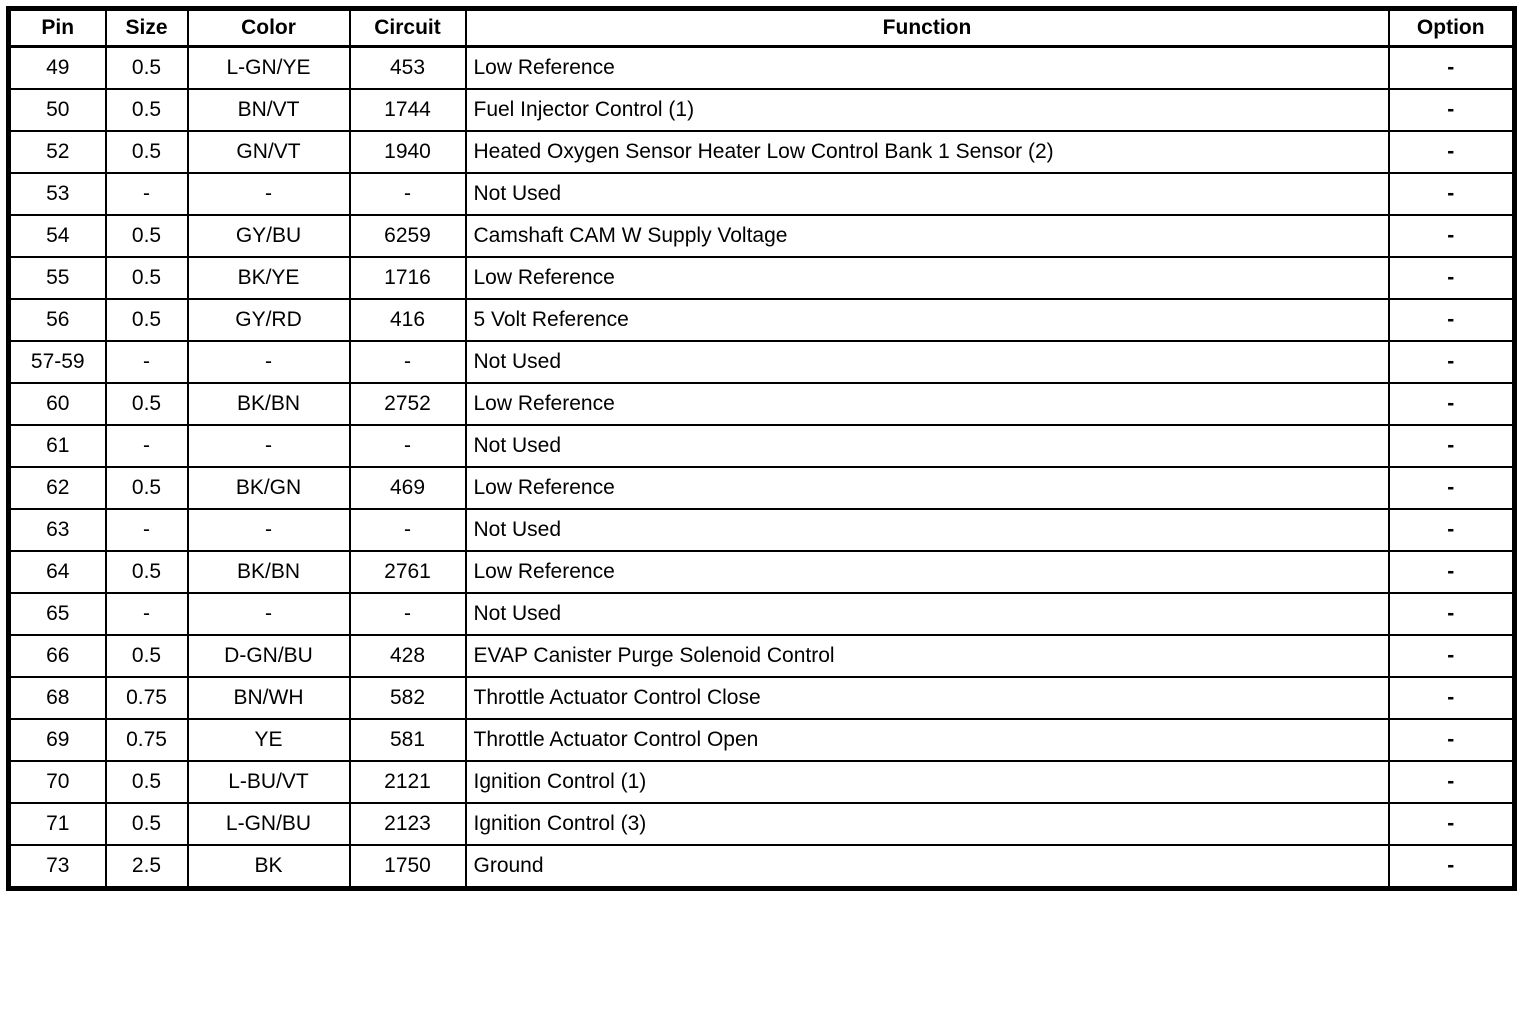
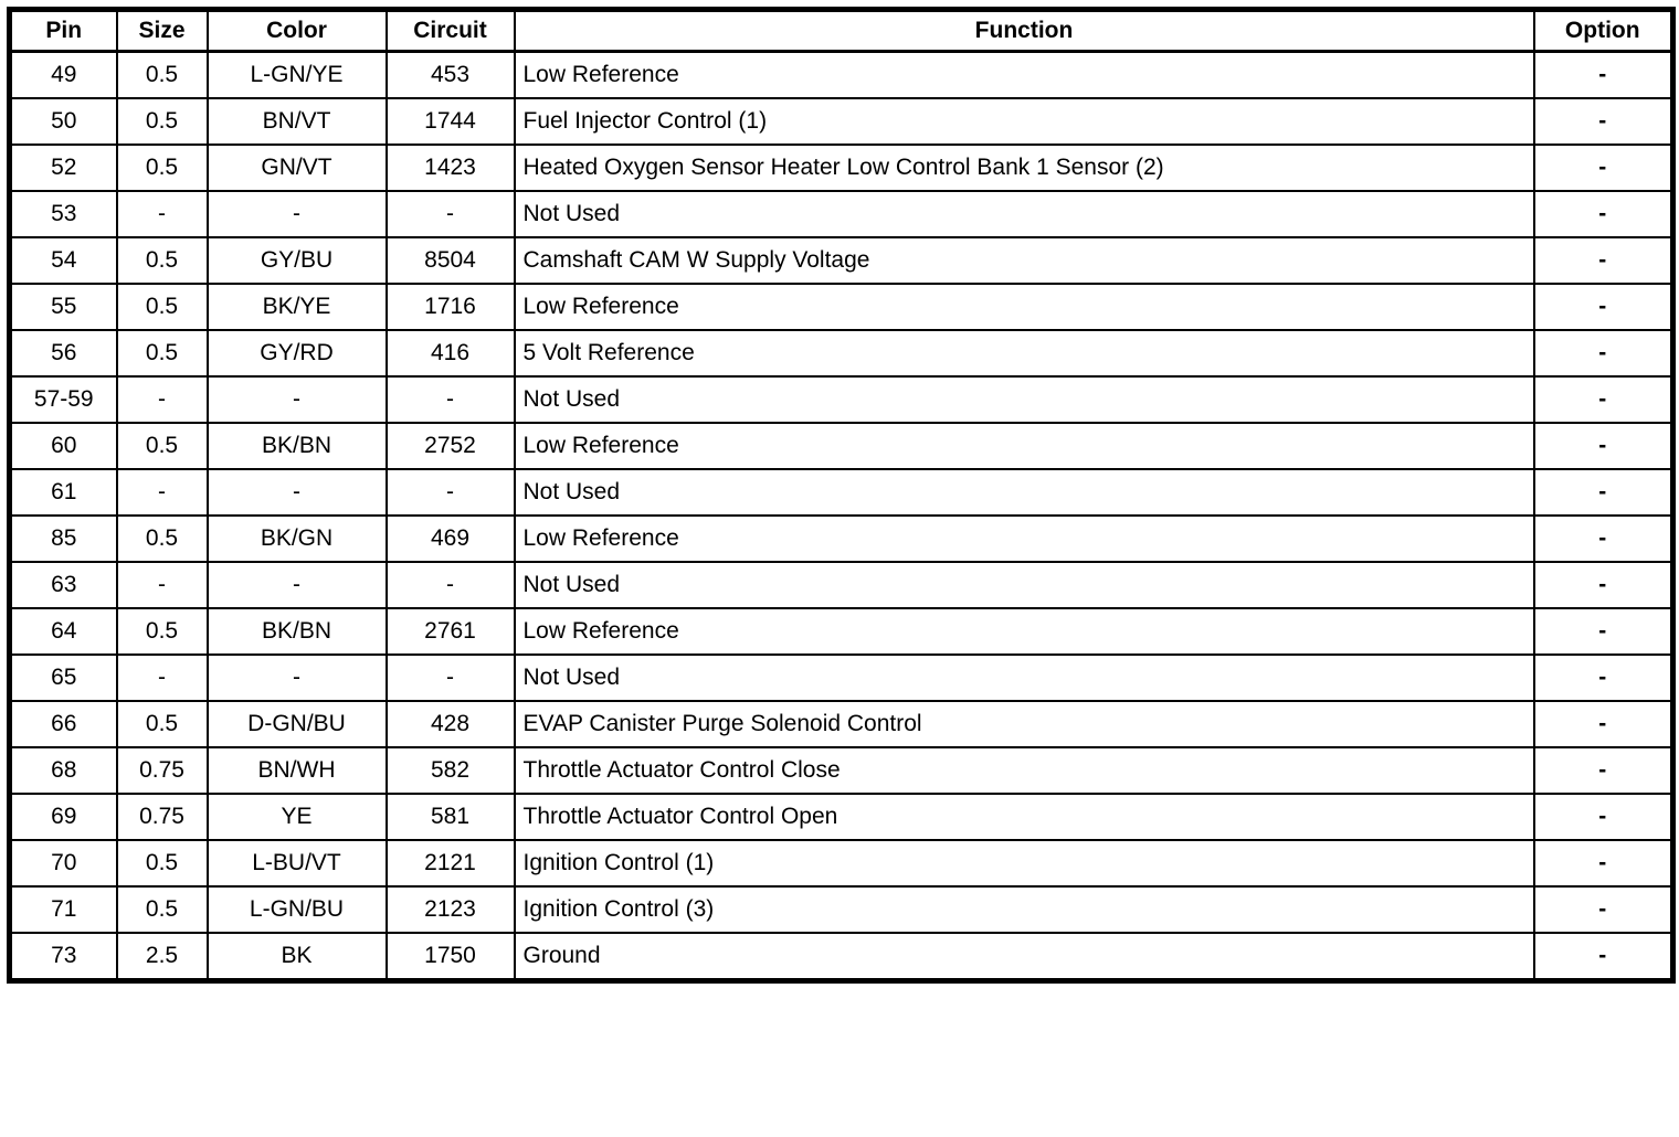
  Pin	Size	Color	Circuit	Function	Option
  49	0.5	L-GN/YE	453	Low Reference	-
  50	0.5	BN/VT	1744	Fuel Injector Control (1)	-
- 52	0.5	GN/VT	1940	Heated Oxygen Sensor Heater Low Control Bank 1 Sensor (2)	-
+ 52	0.5	GN/VT	1423	Heated Oxygen Sensor Heater Low Control Bank 1 Sensor (2)	-
  53	-	-	-	Not Used	-
- 54	0.5	GY/BU	6259	Camshaft CAM W Supply Voltage	-
+ 54	0.5	GY/BU	8504	Camshaft CAM W Supply Voltage	-
  55	0.5	BK/YE	1716	Low Reference	-
  56	0.5	GY/RD	416	5 Volt Reference	-
  57-59	-	-	-	Not Used	-
  60	0.5	BK/BN	2752	Low Reference	-
  61	-	-	-	Not Used	-
- 62	0.5	BK/GN	469	Low Reference	-
+ 85	0.5	BK/GN	469	Low Reference	-
  63	-	-	-	Not Used	-
  64	0.5	BK/BN	2761	Low Reference	-
  65	-	-	-	Not Used	-
  66	0.5	D-GN/BU	428	EVAP Canister Purge Solenoid Control	-
  68	0.75	BN/WH	582	Throttle Actuator Control Close	-
  69	0.75	YE	581	Throttle Actuator Control Open	-
  70	0.5	L-BU/VT	2121	Ignition Control (1)	-
  71	0.5	L-GN/BU	2123	Ignition Control (3)	-
  73	2.5	BK	1750	Ground	-
